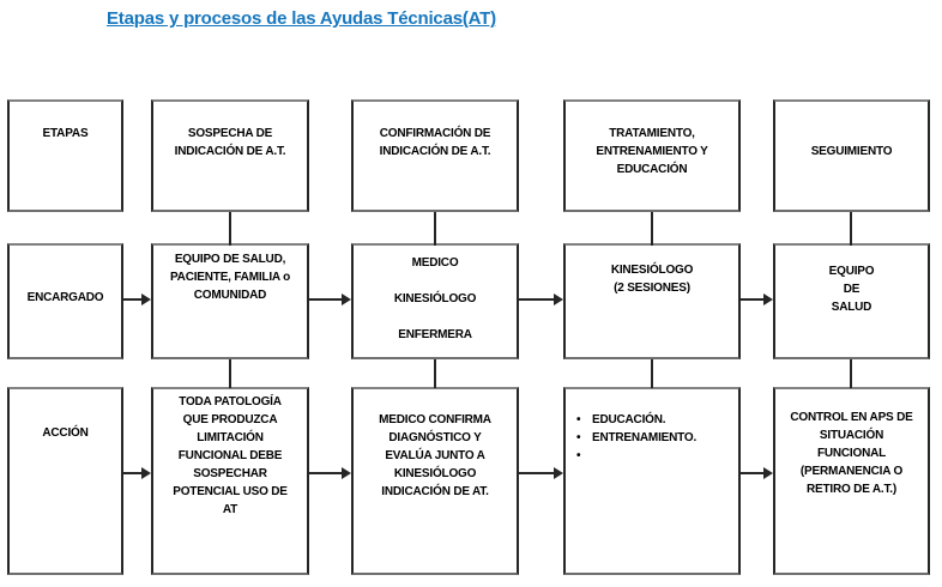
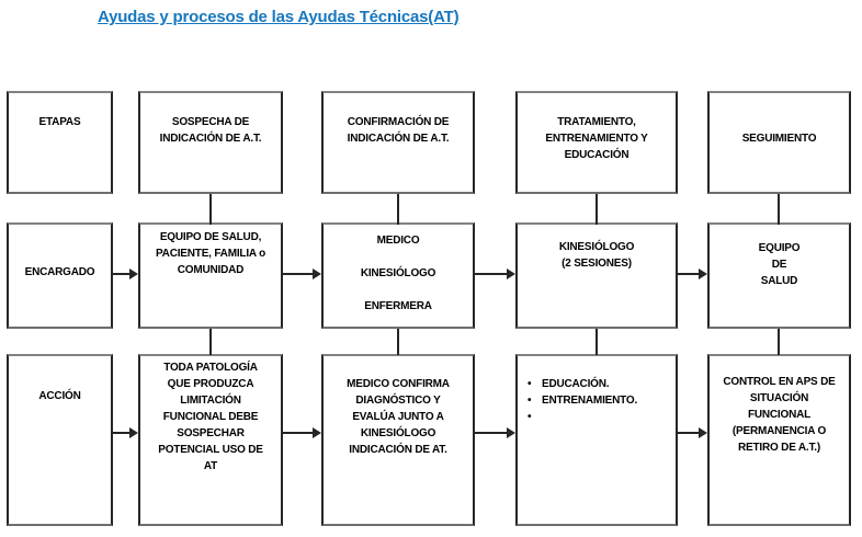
- Etapas y procesos de las Ayudas Técnicas(AT)
+ Ayudas y procesos de las Ayudas Técnicas(AT)
  ETAPAS
  SOSPECHA DE
  INDICACIÓN DE A.T.
  CONFIRMACIÓN DE
  INDICACIÓN DE A.T.
  TRATAMIENTO,
  ENTRENAMIENTO Y
  EDUCACIÓN
  SEGUIMIENTO
  ENCARGADO
  EQUIPO DE SALUD,
  PACIENTE, FAMILIA o
  COMUNIDAD
  MEDICO
  KINESIÓLOGO
  ENFERMERA
  KINESIÓLOGO
  (2 SESIONES)
  EQUIPO
  DE
  SALUD
  ACCIÓN
  TODA PATOLOGÍA
  QUE PRODUZCA
  LIMITACIÓN
  FUNCIONAL DEBE
  SOSPECHAR
  POTENCIAL USO DE
  AT
  MEDICO CONFIRMA
  DIAGNÓSTICO Y
  EVALÚA JUNTO A
  KINESIÓLOGO
  INDICACIÓN DE AT.
  EDUCACIÓN.
  ENTRENAMIENTO.
  CONTROL EN APS DE
  SITUACIÓN
  FUNCIONAL
  (PERMANENCIA O
  RETIRO DE A.T.)
